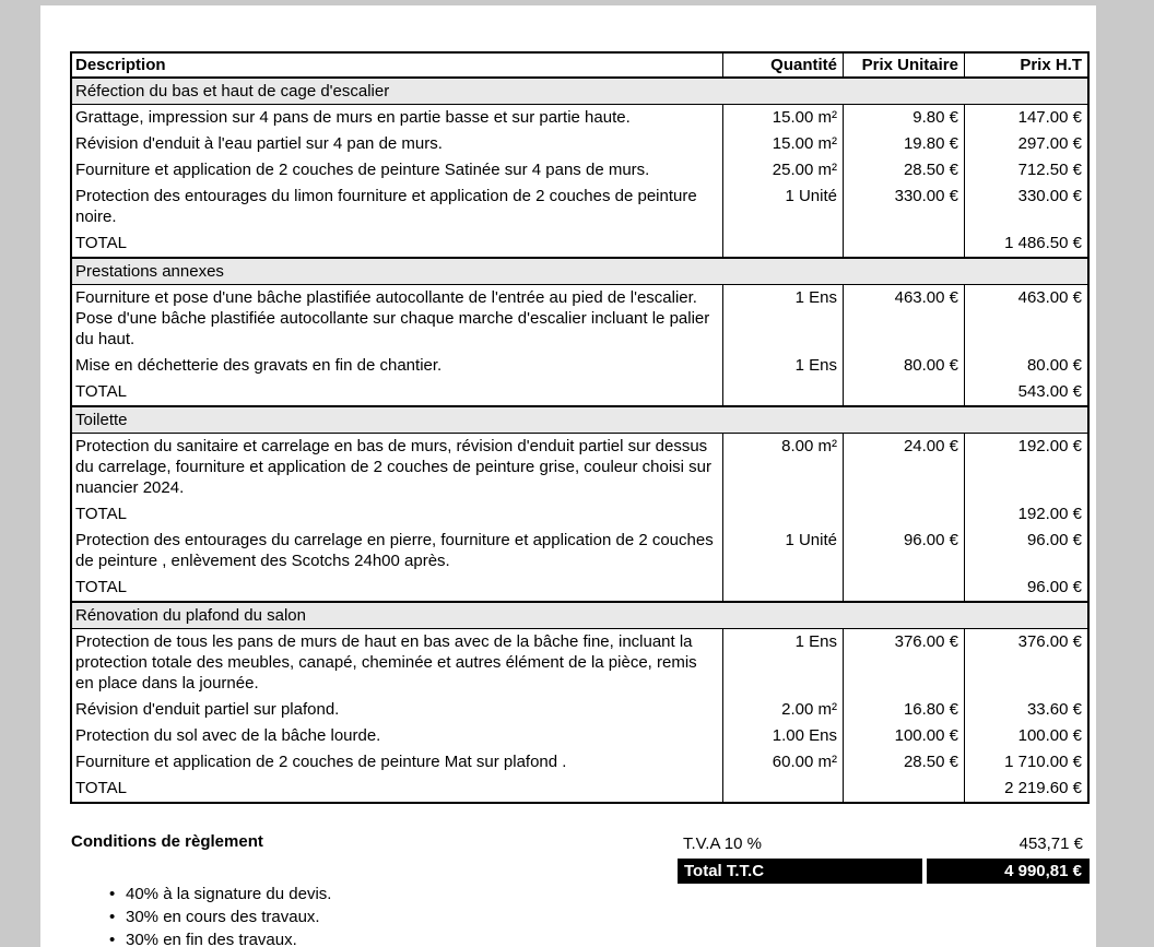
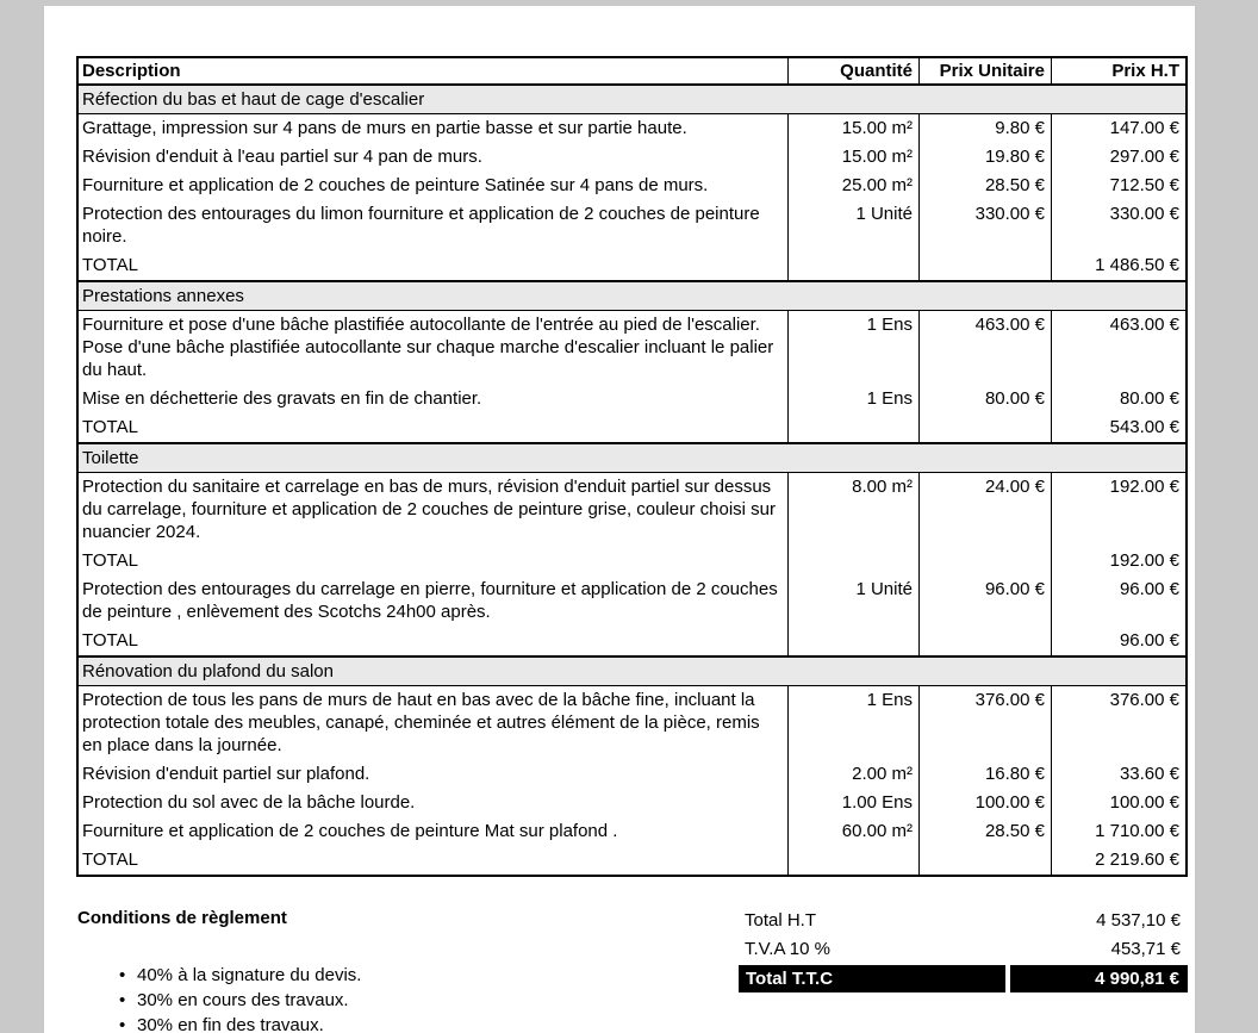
  Description
  Quantité
  Prix Unitaire
  Prix H.T
  Réfection du bas et haut de cage d'escalier
  Grattage, impression sur 4 pans de murs en partie basse et sur partie haute.
  15.00 m²
  9.80 €
  147.00 €
  Révision d'enduit à l'eau partiel sur 4 pan de murs.
  15.00 m²
  19.80 €
  297.00 €
  Fourniture et application de 2 couches de peinture Satinée sur 4 pans de murs.
  25.00 m²
  28.50 €
  712.50 €
  Protection des entourages du limon fourniture et application de 2 couches de peinture noire.
  1 Unité
  330.00 €
  330.00 €
  TOTAL
  1 486.50 €
  Prestations annexes
  Fourniture et pose d'une bâche plastifiée autocollante de l'entrée au pied de l'escalier.
  Pose d'une bâche plastifiée autocollante sur chaque marche d'escalier incluant le palier du haut.
  1 Ens
  463.00 €
  463.00 €
  Mise en déchetterie des gravats en fin de chantier.
  1 Ens
  80.00 €
  80.00 €
  TOTAL
  543.00 €
  Toilette
  Protection du sanitaire et carrelage en bas de murs, révision d'enduit partiel sur dessus du carrelage, fourniture et application de 2 couches de peinture grise, couleur choisi sur nuancier 2024.
  8.00 m²
  24.00 €
  192.00 €
  TOTAL
  192.00 €
  Protection des entourages du carrelage en pierre, fourniture et application de 2 couches de peinture , enlèvement des Scotchs 24h00 après.
  1 Unité
  96.00 €
  96.00 €
  TOTAL
  96.00 €
  Rénovation du plafond du salon
  Protection de tous les pans de murs de haut en bas avec de la bâche fine, incluant la protection totale des meubles, canapé, cheminée et autres élément de la pièce, remis en place dans la journée.
  1 Ens
  376.00 €
  376.00 €
  Révision d'enduit partiel sur plafond.
  2.00 m²
  16.80 €
  33.60 €
  Protection du sol avec de la bâche lourde.
  1.00 Ens
  100.00 €
  100.00 €
  Fourniture et application de 2 couches de peinture Mat sur plafond .
  60.00 m²
  28.50 €
  1 710.00 €
  TOTAL
  2 219.60 €
  Conditions de règlement
  •
  40% à la signature du devis.
  •
  30% en cours des travaux.
  •
  30% en fin des travaux.
+ Total H.T
+ 4 537,10 €
  T.V.A 10 %
  453,71 €
  Total T.T.C
  4 990,81 €
